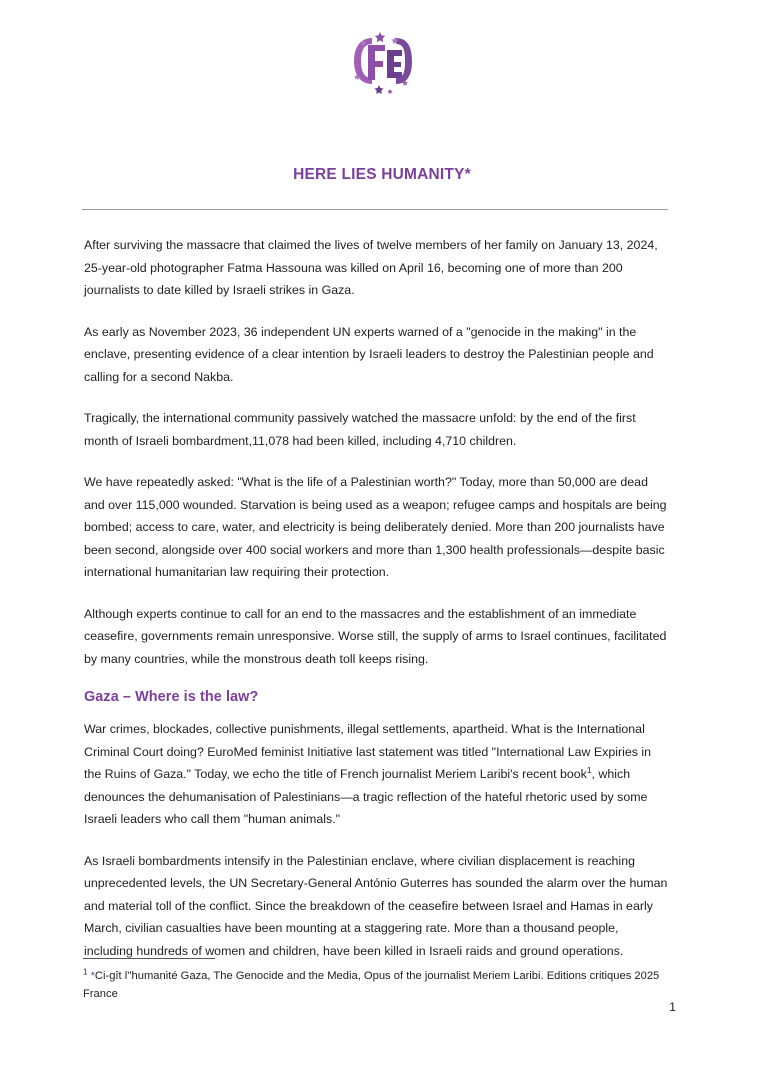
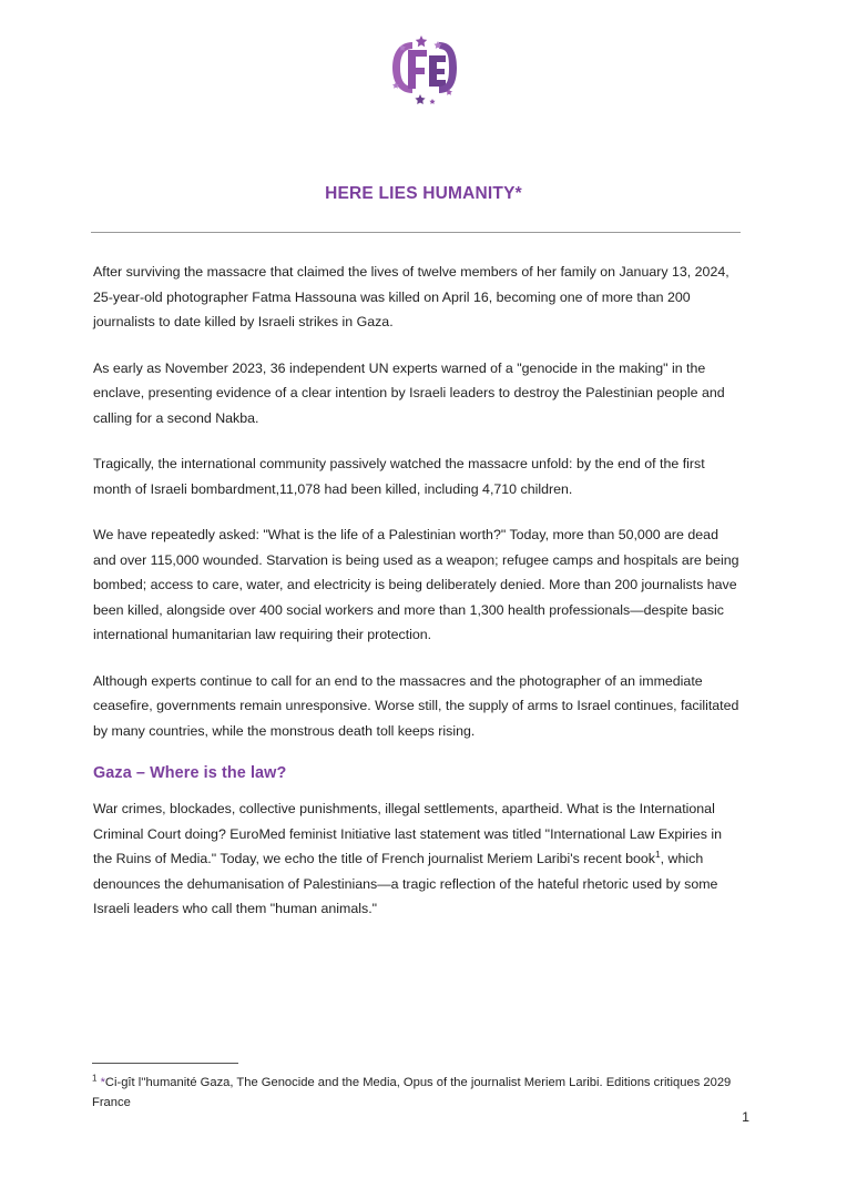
  HERE LIES HUMANITY*
  After surviving the massacre that claimed the lives of twelve members of her family on January 13, 2024, 25-year-old photographer Fatma Hassouna was killed on April 16, becoming one of more than 200 journalists to date killed by Israeli strikes in Gaza.
  As early as November 2023, 36 independent UN experts warned of a "genocide in the making" in the enclave, presenting evidence of a clear intention by Israeli leaders to destroy the Palestinian people and calling for a second Nakba.
  Tragically, the international community passively watched the massacre unfold: by the end of the first month of Israeli bombardment,11,078 had been killed, including 4,710 children.
- We have repeatedly asked: "What is the life of a Palestinian worth?" Today, more than 50,000 are dead and over 115,000 wounded. Starvation is being used as a weapon; refugee camps and hospitals are being bombed; access to care, water, and electricity is being deliberately denied. More than 200 journalists have been second, alongside over 400 social workers and more than 1,300 health professionals—despite basic international humanitarian law requiring their protection.
+ We have repeatedly asked: "What is the life of a Palestinian worth?" Today, more than 50,000 are dead and over 115,000 wounded. Starvation is being used as a weapon; refugee camps and hospitals are being bombed; access to care, water, and electricity is being deliberately denied. More than 200 journalists have been killed, alongside over 400 social workers and more than 1,300 health professionals—despite basic international humanitarian law requiring their protection.
- Although experts continue to call for an end to the massacres and the establishment of an immediate ceasefire, governments remain unresponsive. Worse still, the supply of arms to Israel continues, facilitated by many countries, while the monstrous death toll keeps rising.
+ Although experts continue to call for an end to the massacres and the photographer of an immediate ceasefire, governments remain unresponsive. Worse still, the supply of arms to Israel continues, facilitated by many countries, while the monstrous death toll keeps rising.
  Gaza – Where is the law?
- War crimes, blockades, collective punishments, illegal settlements, apartheid. What is the International Criminal Court doing? EuroMed feminist Initiative last statement was titled "International Law Expiries in the Ruins of Gaza." Today, we echo the title of French journalist Meriem Laribi's recent book1, which denounces the dehumanisation of Palestinians—a tragic reflection of the hateful rhetoric used by some Israeli leaders who call them "human animals."
+ War crimes, blockades, collective punishments, illegal settlements, apartheid. What is the International Criminal Court doing? EuroMed feminist Initiative last statement was titled "International Law Expiries in the Ruins of Media." Today, we echo the title of French journalist Meriem Laribi's recent book1, which denounces the dehumanisation of Palestinians—a tragic reflection of the hateful rhetoric used by some Israeli leaders who call them "human animals."
- As Israeli bombardments intensify in the Palestinian enclave, where civilian displacement is reaching unprecedented levels, the UN Secretary-General António Guterres has sounded the alarm over the human and material toll of the conflict. Since the breakdown of the ceasefire between Israel and Hamas in early March, civilian casualties have been mounting at a staggering rate. More than a thousand people, including hundreds of women and children, have been killed in Israeli raids and ground operations.
- 1 *Ci-gît l''humanité Gaza, The Genocide and the Media, Opus of the journalist Meriem Laribi. Editions critiques 2025 France
+ 1 *Ci-gît l''humanité Gaza, The Genocide and the Media, Opus of the journalist Meriem Laribi. Editions critiques 2029 France
  1
